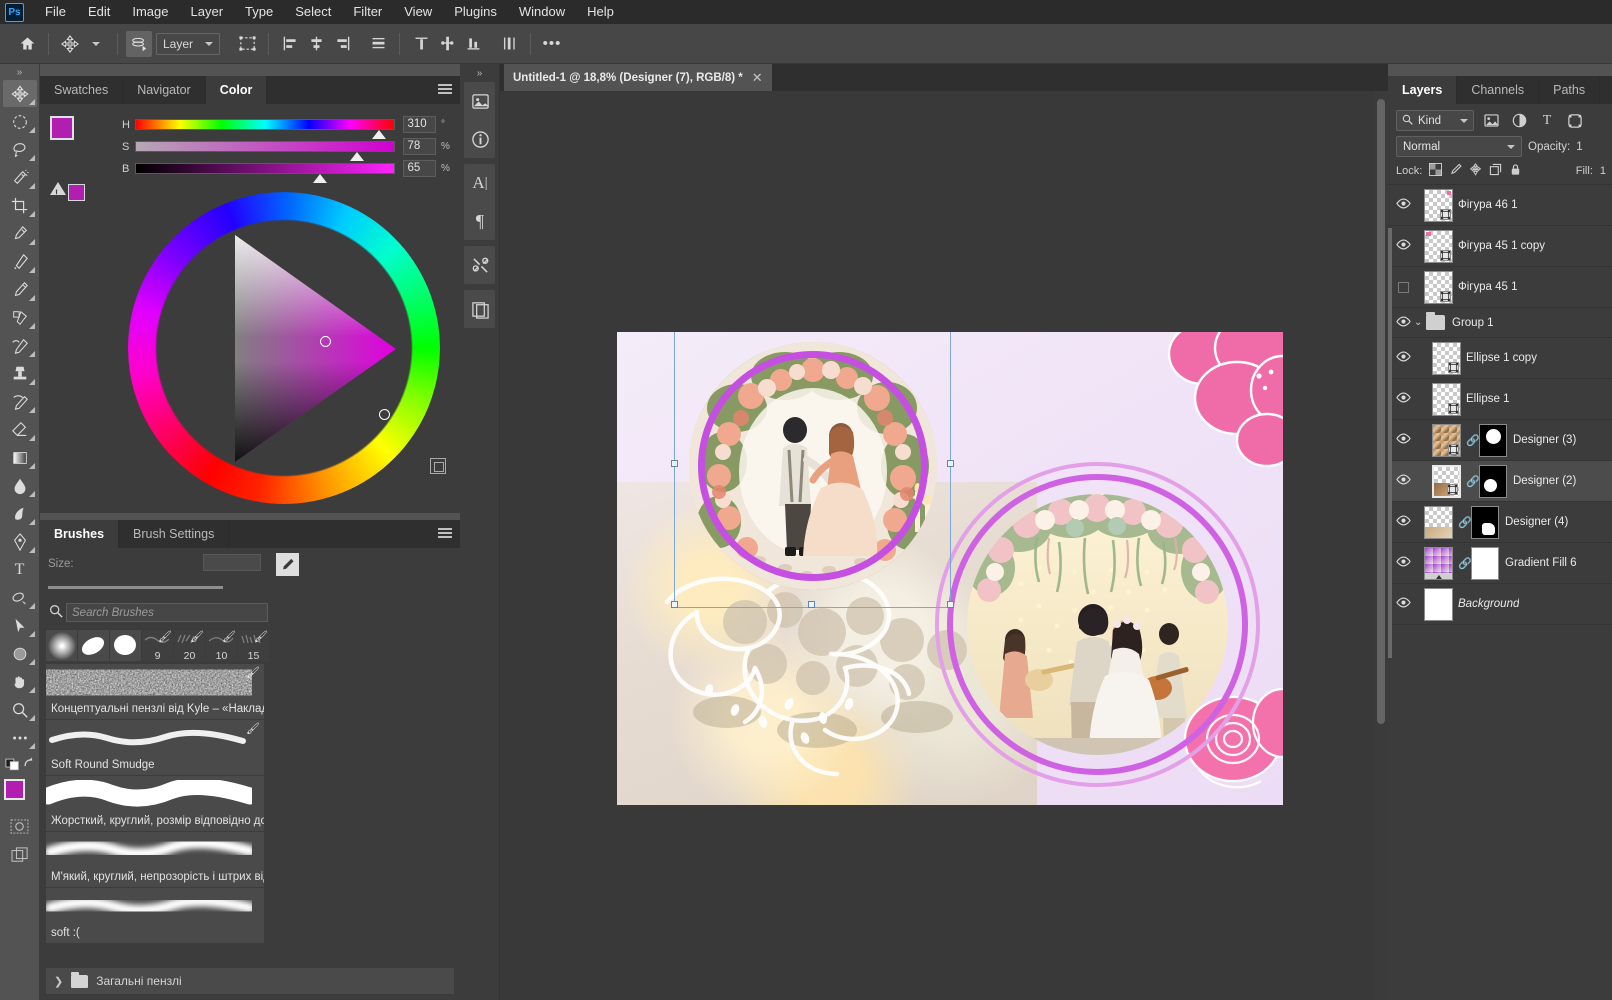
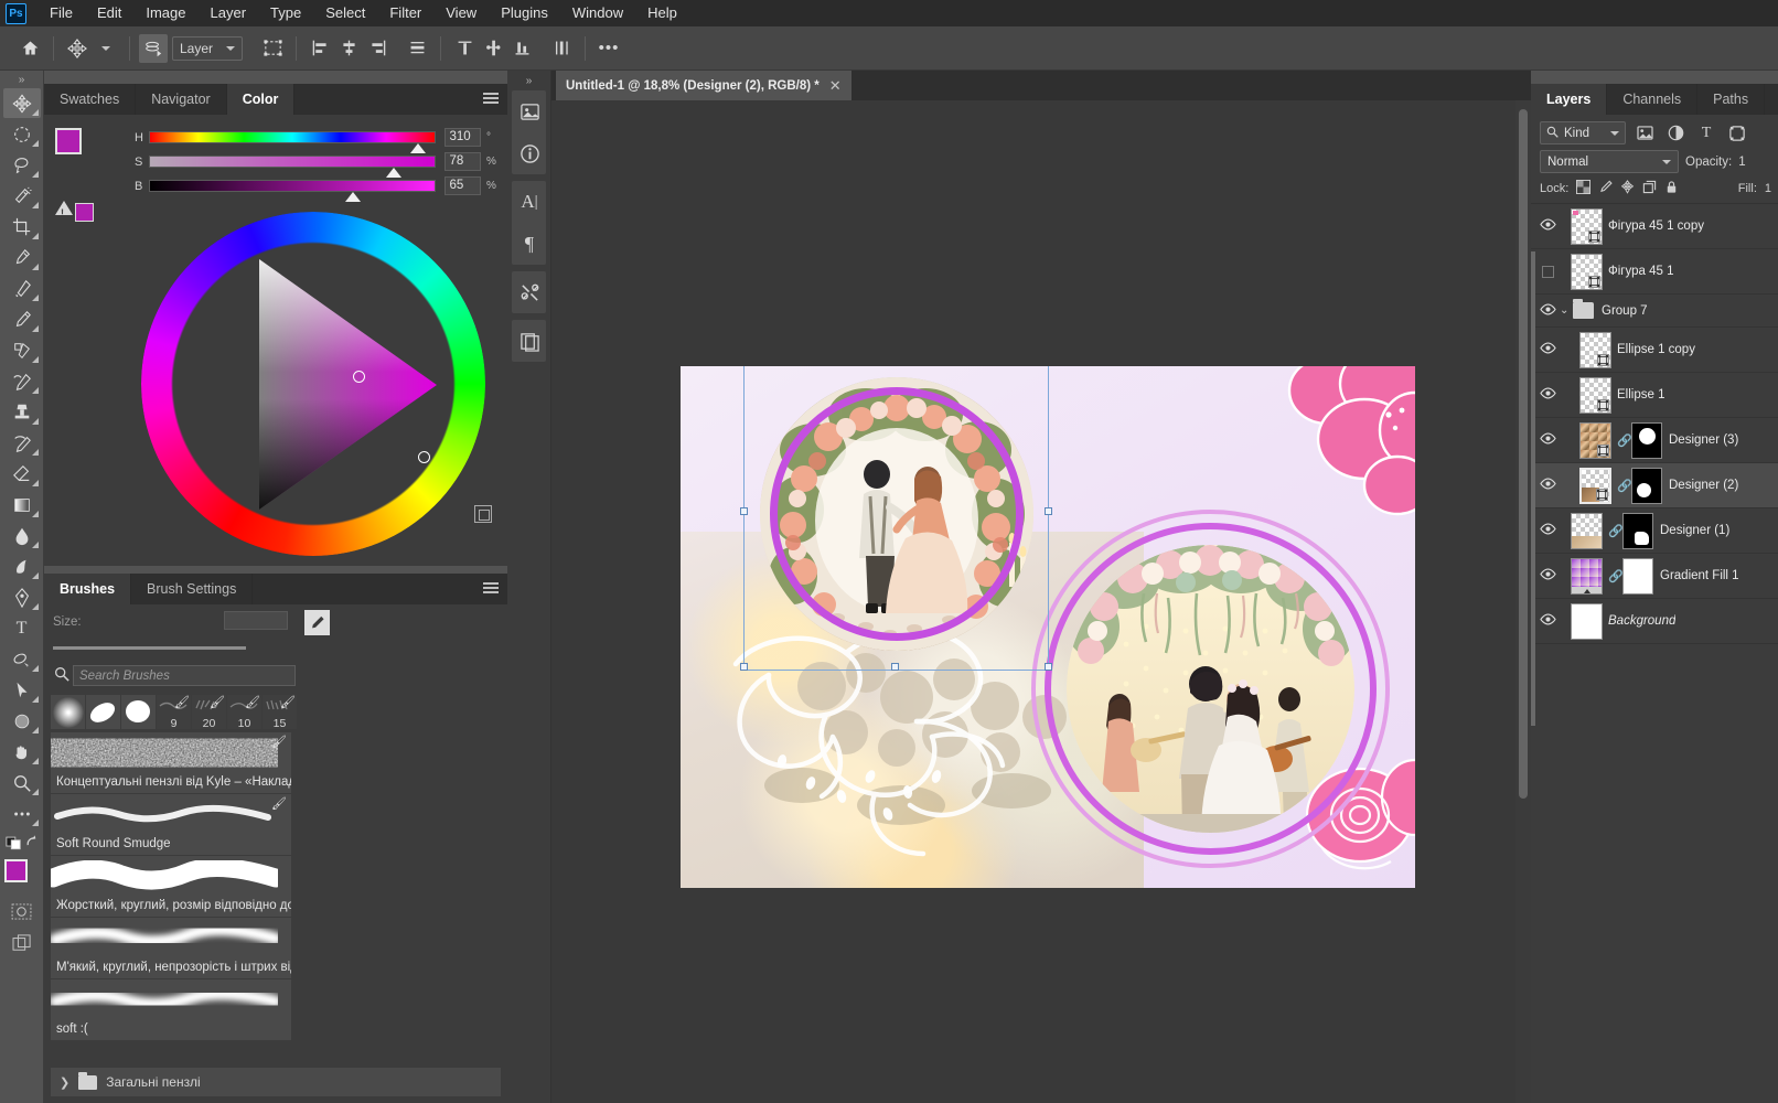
  Ps
  File
  Edit
  Image
  Layer
  Type
  Select
  Filter
  View
  Plugins
  Window
  Help
  Layer
  •••
  »
  T
  Swatches
  Navigator
  Color
  !
  H
  310
  °
  S
  78
  %
  B
  65
  %
  Brushes
  Brush Settings
  Size:
  Search Brushes
  🖌
  9
  🖌
  20
  🖌
  10
  🖌
  15
  🖌
  Концептуальні пензлі від Kyle – «Накла
  🖌
  Soft Round Smudge
  Жорсткий, круглий, розмір відповідно д
  М'який, круглий, непрозорість і штрих ві
  soft :(
  ❯
  Загальні пензлі
  »
  A
  |
  ¶
- Untitled-1 @ 18,8% (Designer (7), RGB/8) *
+ Untitled-1 @ 18,8% (Designer (2), RGB/8) *
  ✕
  Layers
  Channels
  Paths
  Kind
  T
  Normal
  Opacity:
  1
  Lock:
  Fill:
  1
- Фігура 46 1
  Фігура 45 1 copy
  Фігура 45 1
  ⌄
- Group 1
+ Group 7
  Ellipse 1 copy
  Ellipse 1
  🔗
  Designer (3)
  🔗
  Designer (2)
  🔗
- Designer (4)
+ Designer (1)
  🔗
- Gradient Fill 6
+ Gradient Fill 1
  Background
